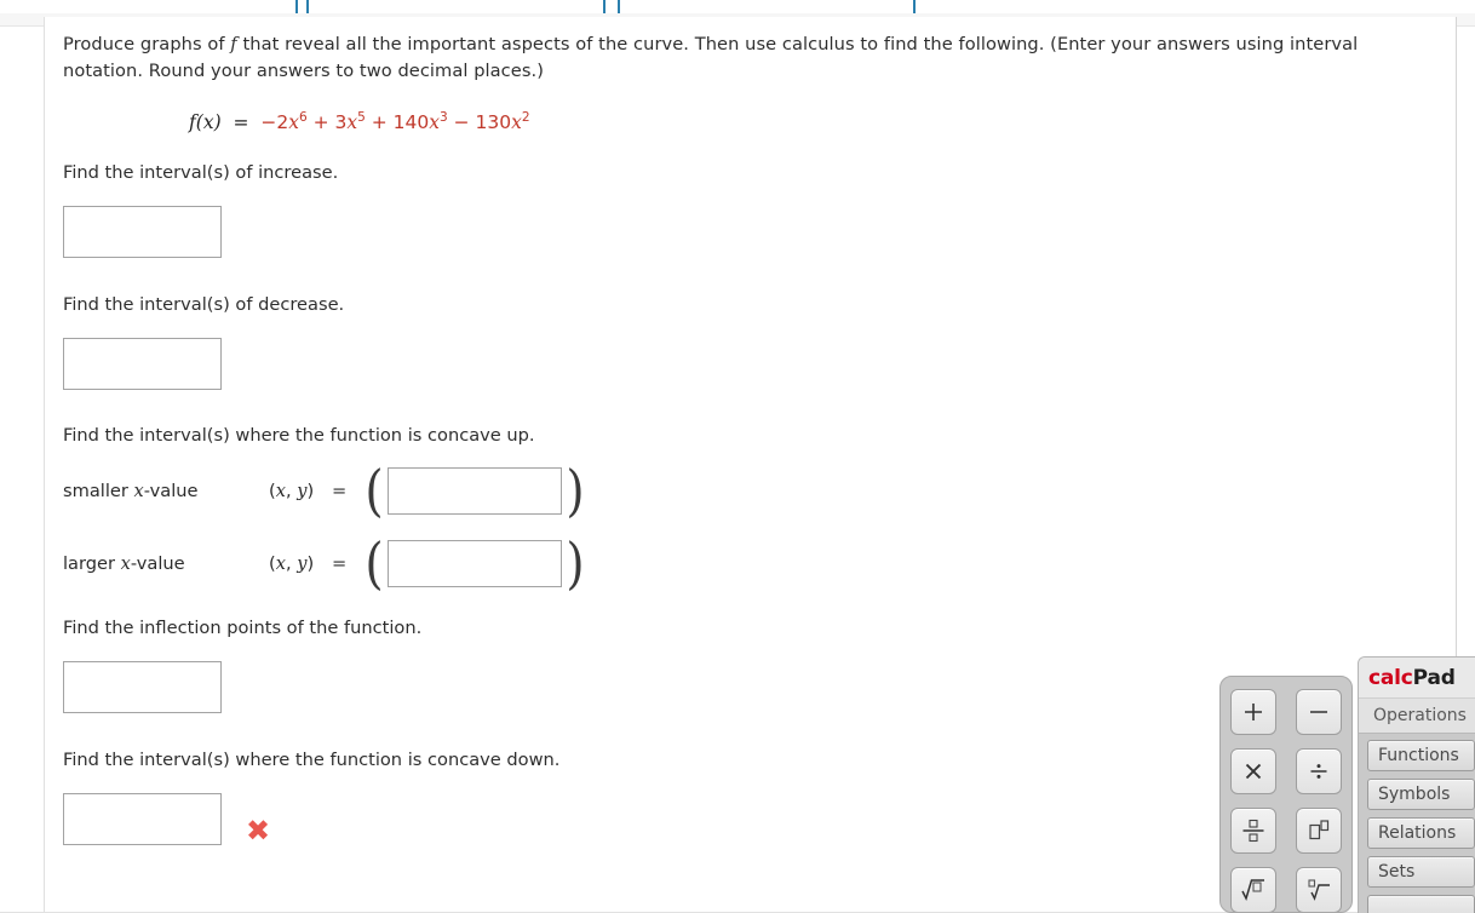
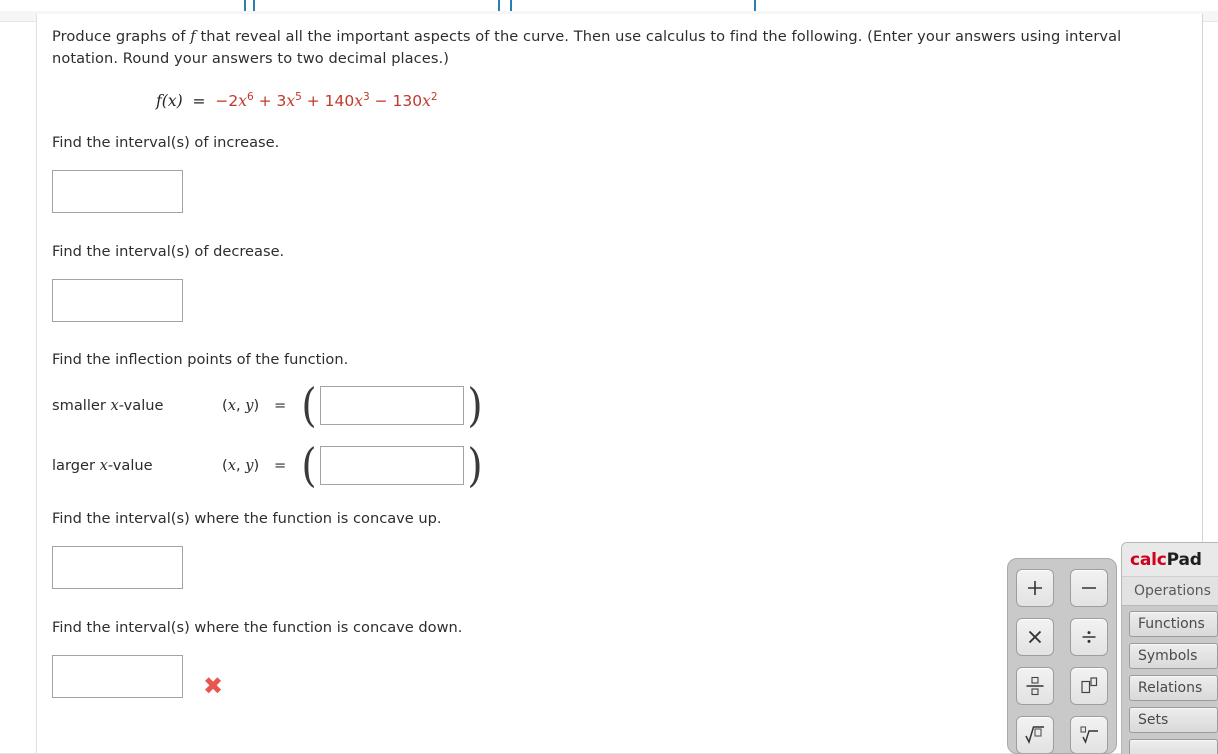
  Produce graphs of f that reveal all the important aspects of the curve. Then use calculus to find the following. (Enter your answers using interval notation. Round your answers to two decimal places.)
  f(x) = −2x6 + 3x5 + 140x3 − 130x2
  Find the interval(s) of increase.
  Find the interval(s) of decrease.
- Find the interval(s) where the function is concave up.
+ Find the inflection points of the function.
  smaller x-value
  (x, y)
  =
  (
  )
  larger x-value
  (x, y)
  =
  (
  )
- Find the inflection points of the function.
+ Find the interval(s) where the function is concave up.
  Find the interval(s) where the function is concave down.
  ✖
  calcPad
  Operations
  Functions
  Symbols
  Relations
  Sets
